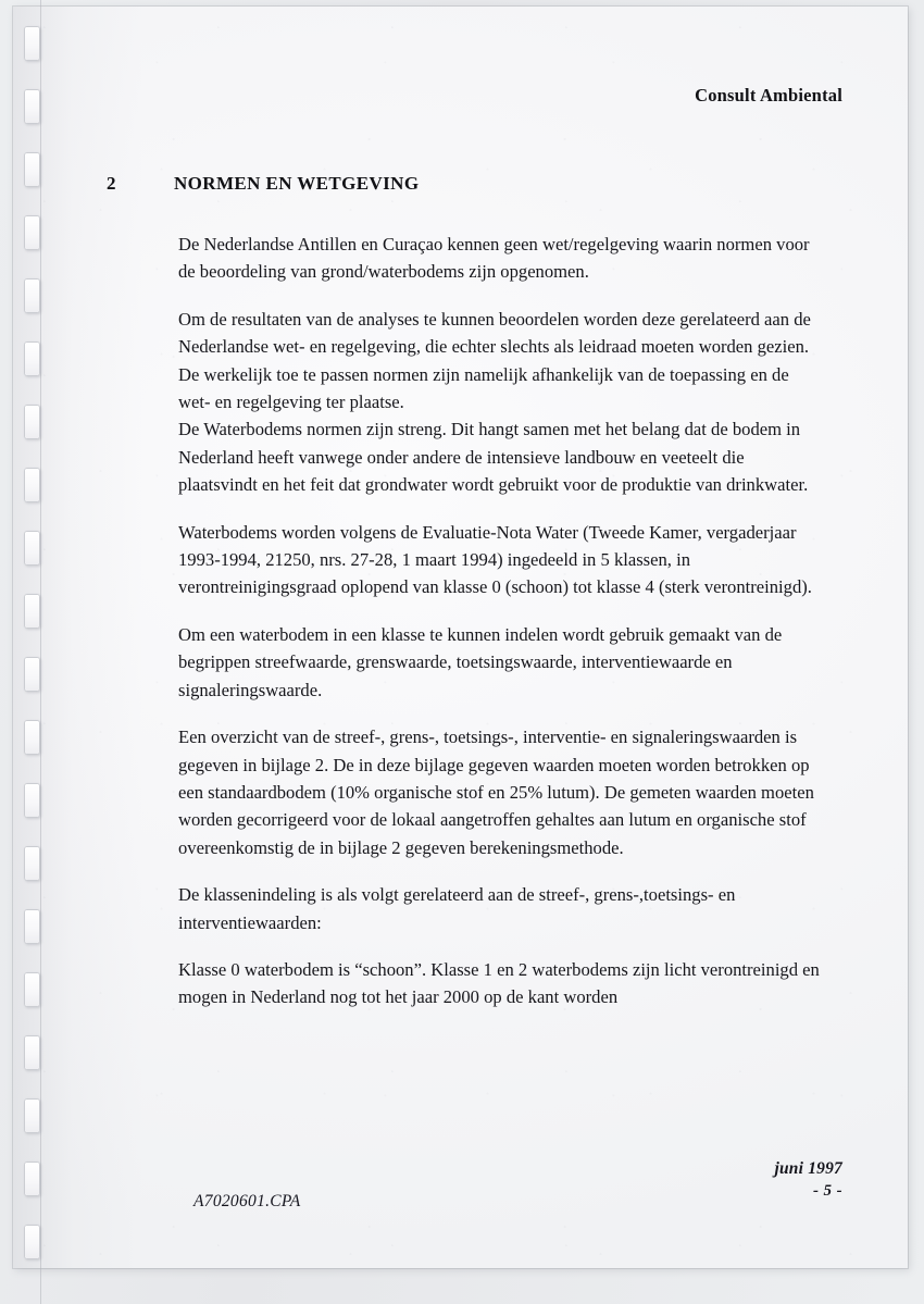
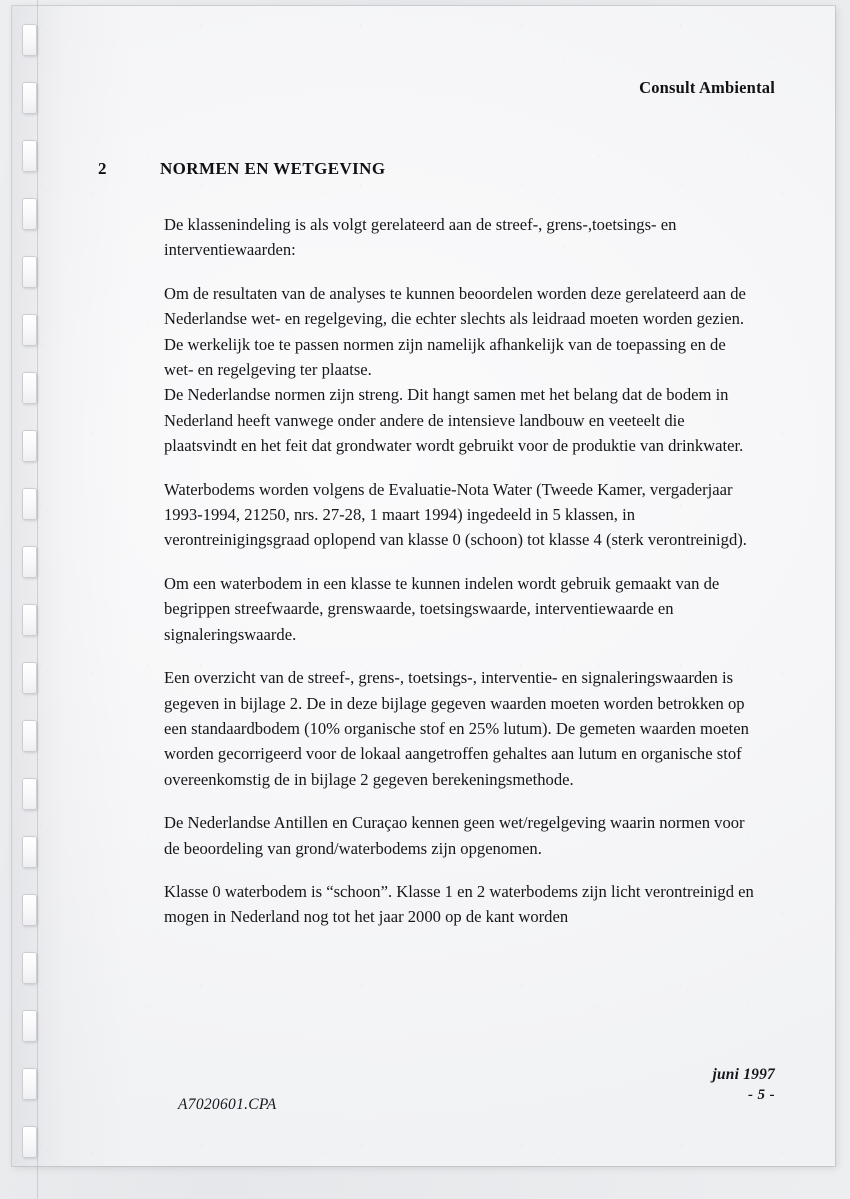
  Consult Ambiental
  2
  NORMEN EN WETGEVING
- De Nederlandse Antillen en Curaçao kennen geen wet/regelgeving waarin normen voor de beoordeling van grond/waterbodems zijn opgenomen.
+ De klassenindeling is als volgt gerelateerd aan de streef-, grens-,toetsings- en interventiewaarden:
  Om de resultaten van de analyses te kunnen beoordelen worden deze gerelateerd aan de Nederlandse wet- en regelgeving, die echter slechts als leidraad moeten worden gezien. De werkelijk toe te passen normen zijn namelijk afhankelijk van de toepassing en de wet- en regelgeving ter plaatse.
- De Waterbodems normen zijn streng. Dit hangt samen met het belang dat de bodem in Nederland heeft vanwege onder andere de intensieve landbouw en veeteelt die plaatsvindt en het feit dat grondwater wordt gebruikt voor de produktie van drinkwater.
+ De Nederlandse normen zijn streng. Dit hangt samen met het belang dat de bodem in Nederland heeft vanwege onder andere de intensieve landbouw en veeteelt die plaatsvindt en het feit dat grondwater wordt gebruikt voor de produktie van drinkwater.
  Waterbodems worden volgens de Evaluatie-Nota Water (Tweede Kamer, vergaderjaar 1993-1994, 21250, nrs. 27-28, 1 maart 1994) ingedeeld in 5 klassen, in verontreinigingsgraad oplopend van klasse 0 (schoon) tot klasse 4 (sterk verontreinigd).
  Om een waterbodem in een klasse te kunnen indelen wordt gebruik gemaakt van de begrippen streefwaarde, grenswaarde, toetsingswaarde, interventiewaarde en signaleringswaarde.
  Een overzicht van de streef-, grens-, toetsings-, interventie- en signaleringswaarden is gegeven in bijlage 2. De in deze bijlage gegeven waarden moeten worden betrokken op een standaardbodem (10% organische stof en 25% lutum). De gemeten waarden moeten worden gecorrigeerd voor de lokaal aangetroffen gehaltes aan lutum en organische stof overeenkomstig de in bijlage 2 gegeven berekeningsmethode.
- De klassenindeling is als volgt gerelateerd aan de streef-, grens-,toetsings- en interventiewaarden:
+ De Nederlandse Antillen en Curaçao kennen geen wet/regelgeving waarin normen voor de beoordeling van grond/waterbodems zijn opgenomen.
  Klasse 0 waterbodem is “schoon”. Klasse 1 en 2 waterbodems zijn licht verontreinigd en mogen in Nederland nog tot het jaar 2000 op de kant worden
  A7020601.CPA
  juni 1997
  - 5 -
